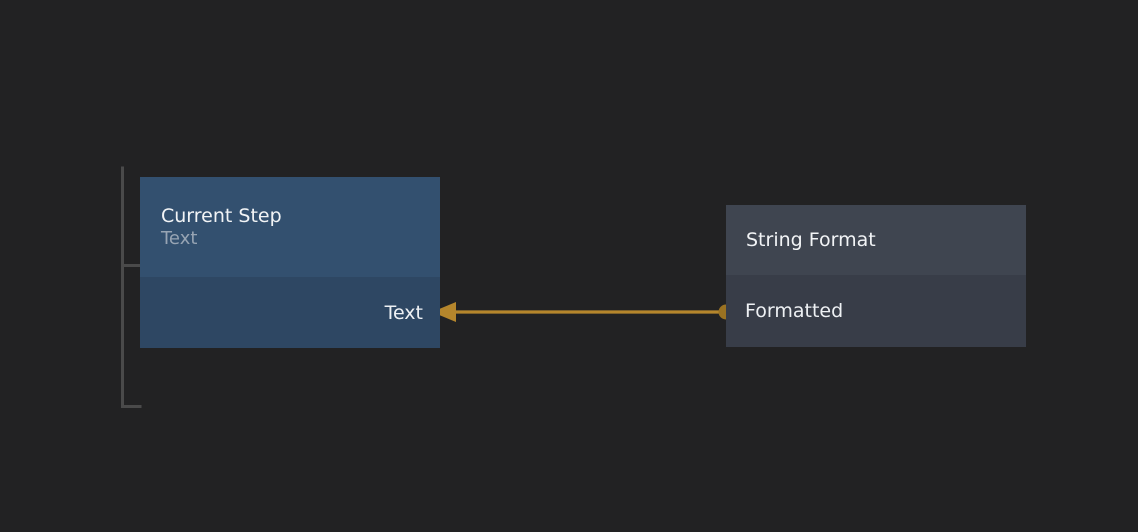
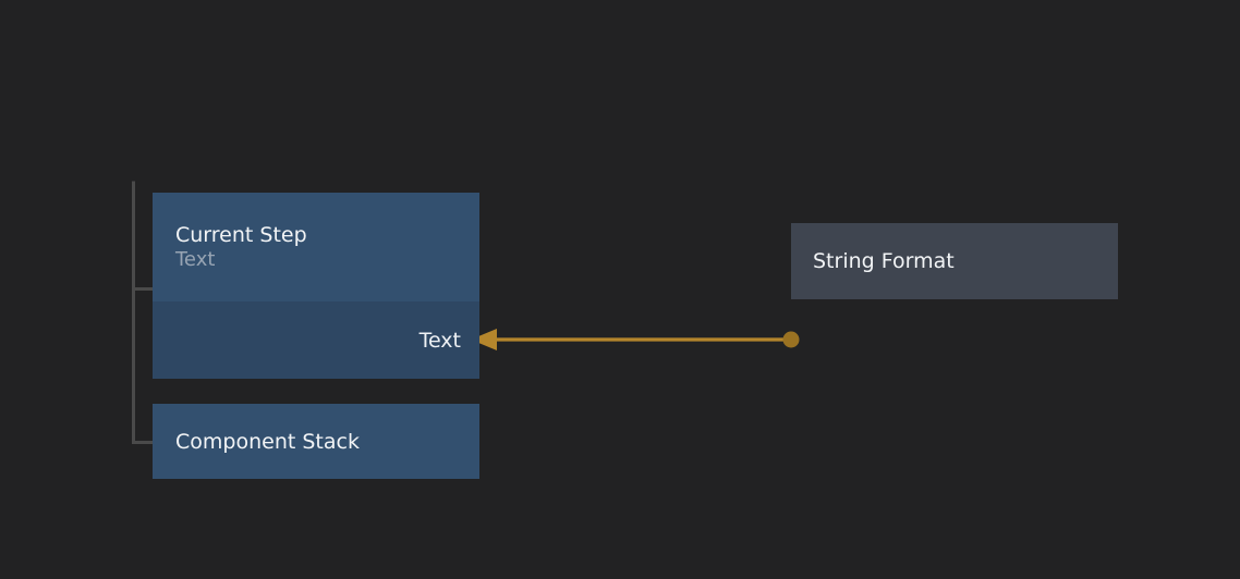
  Current Step
  Text
  Text
+ Component Stack
  String Format
- Formatted
